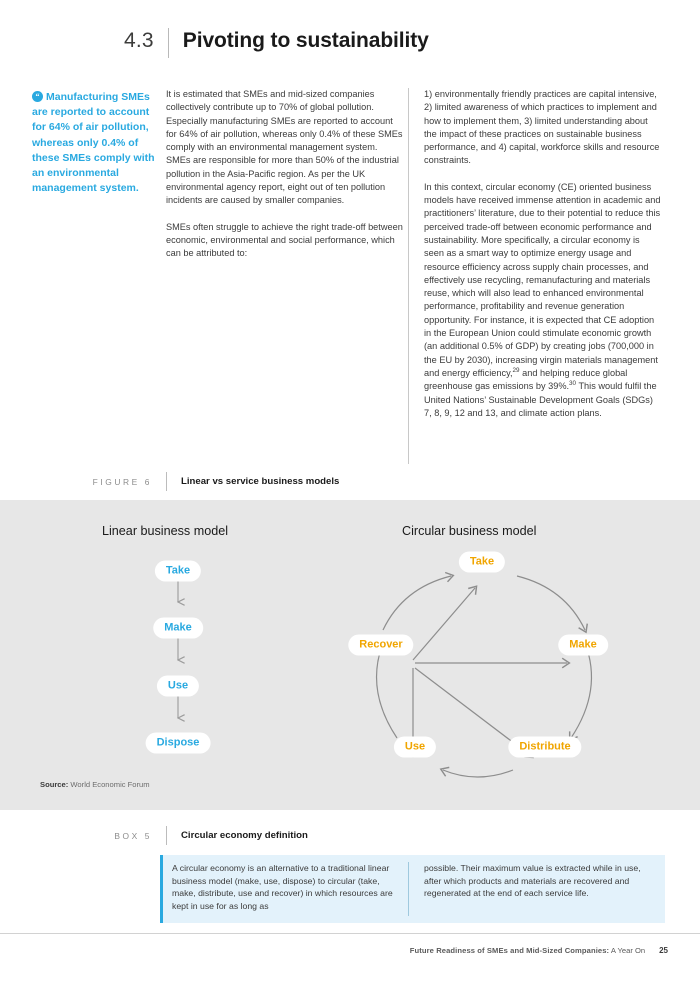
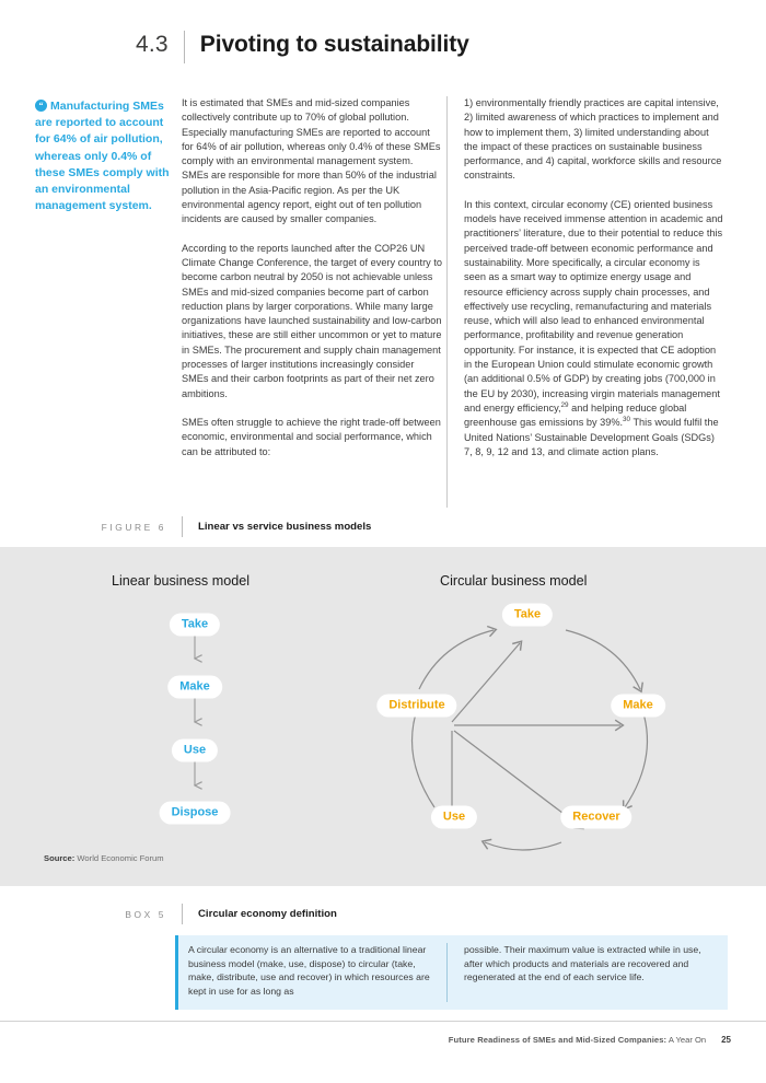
  4.3
  Pivoting to sustainability
  “ Manufacturing SMEs are reported to account for 64% of air pollution, whereas only 0.4% of these SMEs comply with an environmental management system.
  It is estimated that SMEs and mid-sized companies collectively contribute up to 70% of global pollution. Especially manufacturing SMEs are reported to account for 64% of air pollution, whereas only 0.4% of these SMEs comply with an environmental management system. SMEs are responsible for more than 50% of the industrial pollution in the Asia-Pacific region. As per the UK environmental agency report, eight out of ten pollution incidents are caused by smaller companies.
+ According to the reports launched after the COP26 UN Climate Change Conference, the target of every country to become carbon neutral by 2050 is not achievable unless SMEs and mid-sized companies become part of carbon reduction plans by larger corporations. While many large organizations have launched sustainability and low-carbon initiatives, these are still either uncommon or yet to mature in SMEs. The procurement and supply chain management processes of larger institutions increasingly consider SMEs and their carbon footprints as part of their net zero ambitions.
  SMEs often struggle to achieve the right trade-off between economic, environmental and social performance, which can be attributed to:
  1) environmentally friendly practices are capital intensive, 2) limited awareness of which practices to implement and how to implement them, 3) limited understanding about the impact of these practices on sustainable business performance, and 4) capital, workforce skills and resource constraints.
  In this context, circular economy (CE) oriented business models have received immense attention in academic and practitioners’ literature, due to their potential to reduce this perceived trade-off between economic performance and sustainability. More specifically, a circular economy is seen as a smart way to optimize energy usage and resource efficiency across supply chain processes, and effectively use recycling, remanufacturing and materials reuse, which will also lead to enhanced environmental performance, profitability and revenue generation opportunity. For instance, it is expected that CE adoption in the European Union could stimulate economic growth (an additional 0.5% of GDP) by creating jobs (700,000 in the EU by 2030), increasing virgin materials management and energy efficiency, and helping reduce global greenhouse gas emissions by 39%. This would fulfil the United Nations’ Sustainable Development Goals (SDGs) 7, 8, 9, 12 and 13, and climate action plans.
  FIGURE 6
  Linear vs service business models
  Linear business model
  Take
  Make
  Use
  Dispose
  Circular business model
  Take
  Make
- Distribute
+ Recover
  Use
- Recover
+ Distribute
  Source: World Economic Forum
  BOX 5
  Circular economy definition
  A circular economy is an alternative to a traditional linear business model (make, use, dispose) to circular (take, make, distribute, use and recover) in which resources are kept in use for as long as
  possible. Their maximum value is extracted while in use, after which products and materials are recovered and regenerated at the end of each service life.
  Future Readiness of SMEs and Mid-Sized Companies: A Year On
  25
